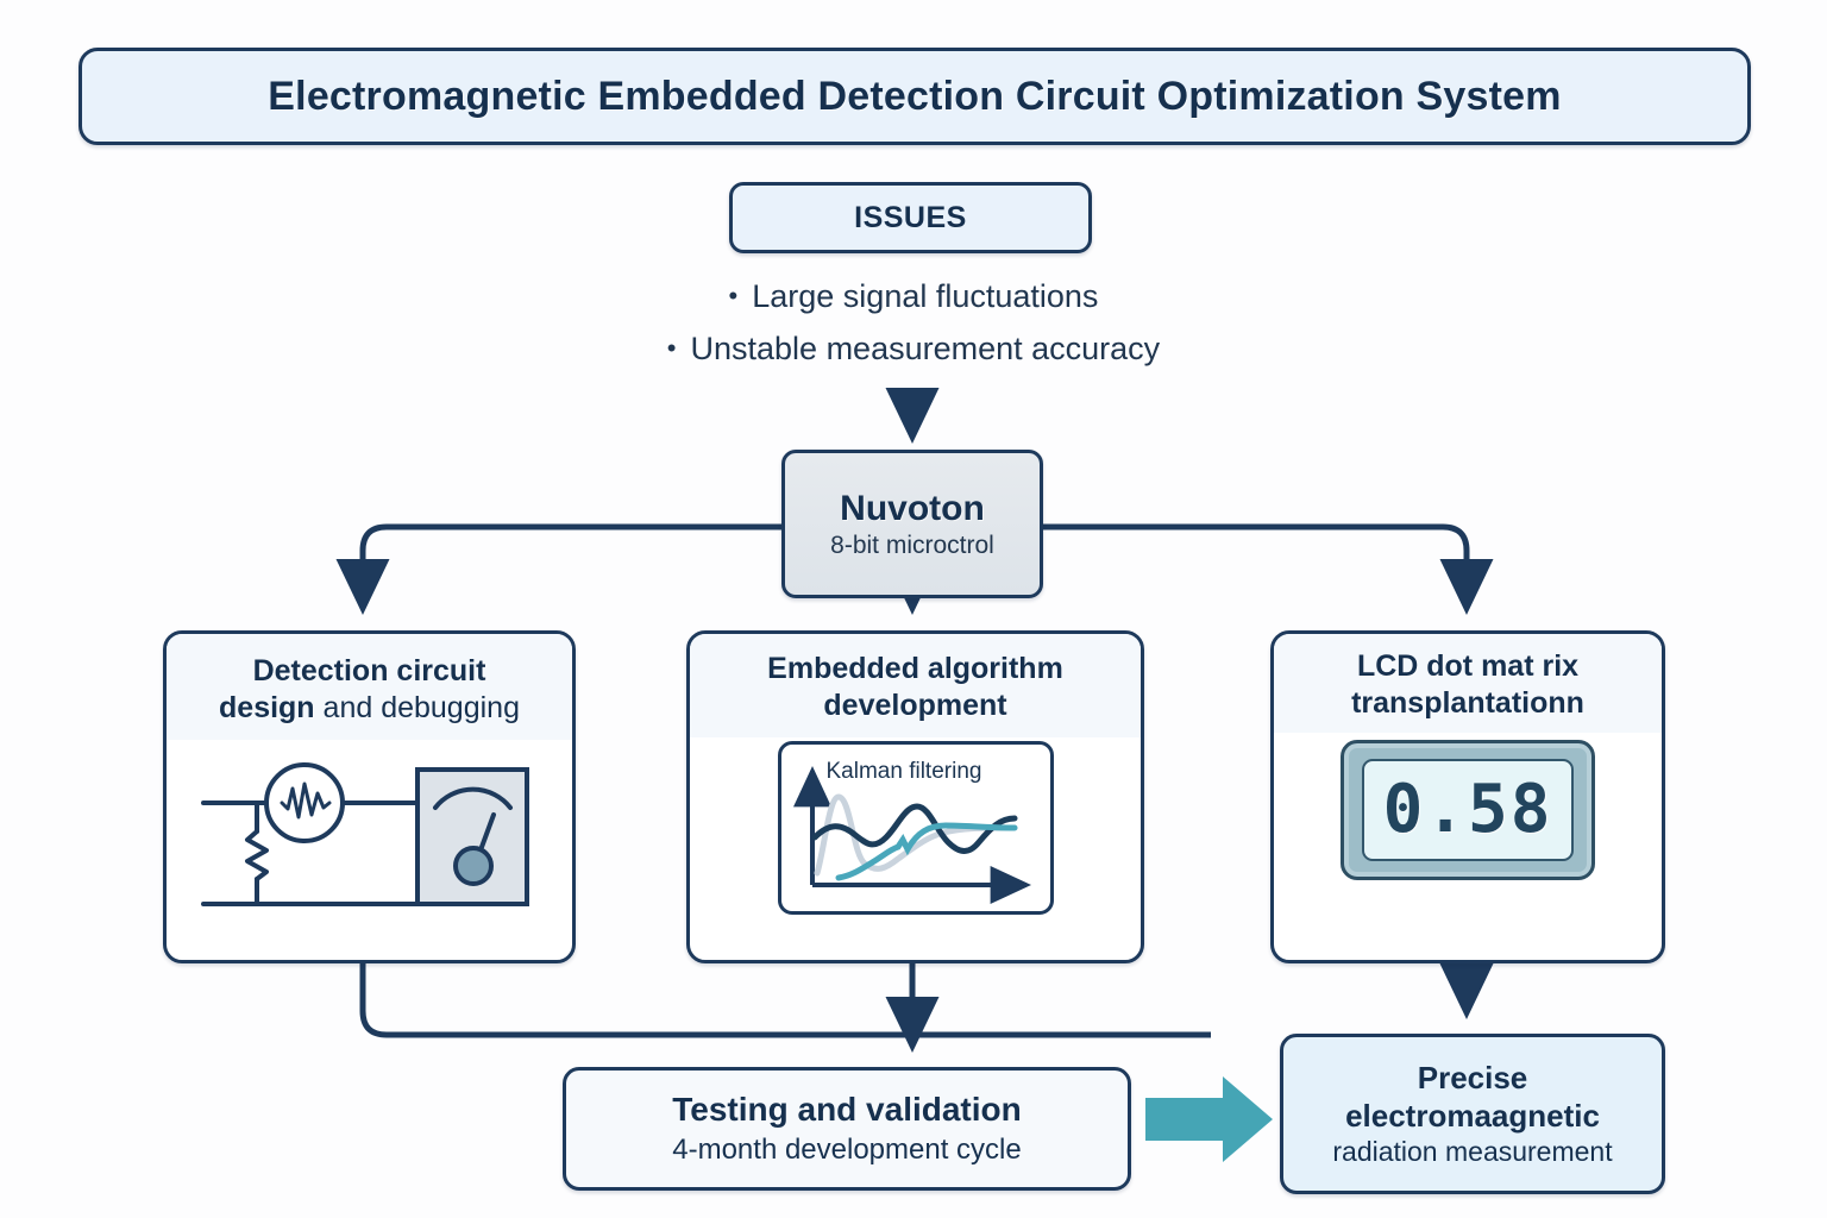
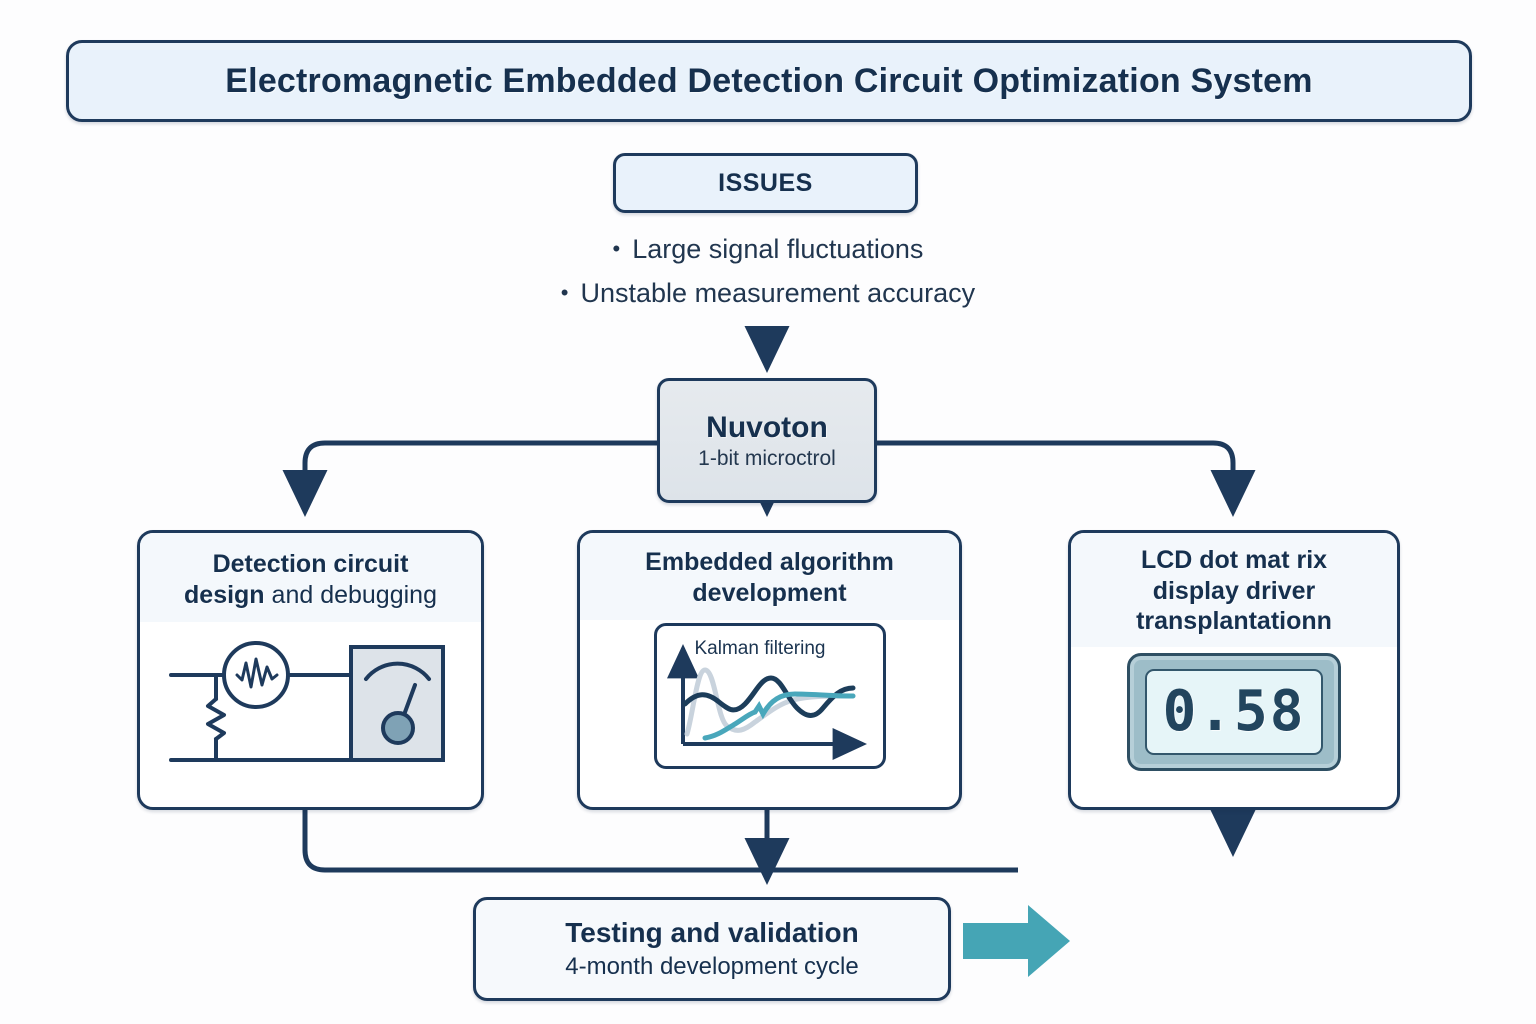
  Electromagnetic Embedded Detection Circuit Optimization System
  ISSUES
  Large signal fluctuations
  Unstable measurement accuracy
  Nuvoton
- 8-bit microctrol
+ 1-bit microctrol
  Detection circuit
  design and debugging
  Embedded algorithm
  development
  Kalman filtering
  LCD dot mat rix
+ display driver
  transplantationn
  0.58
  Testing and validation
  4-month development cycle
- Precise
- electromaagnetic
- radiation measurement
